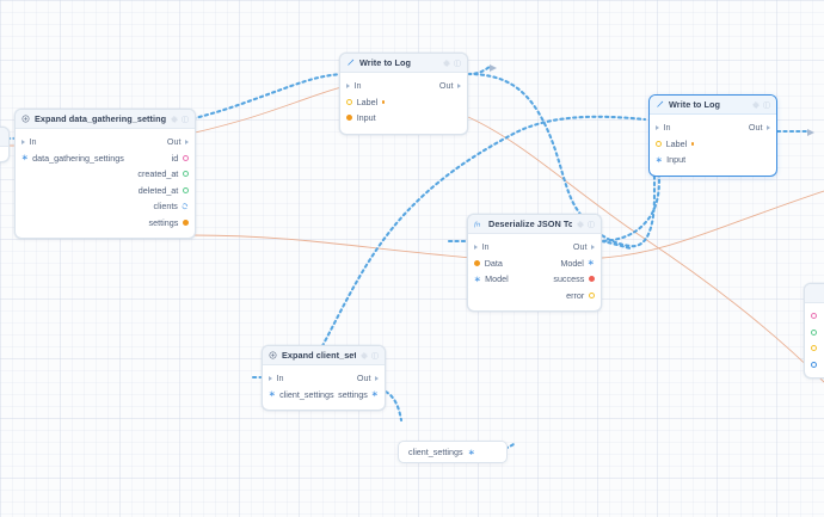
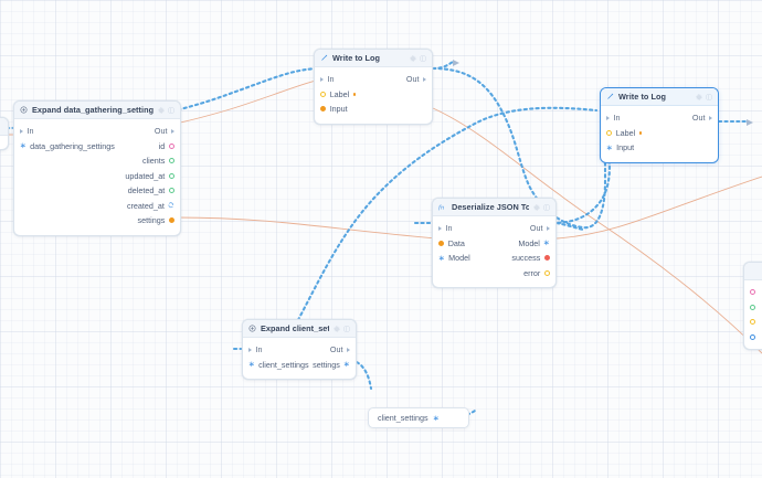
  Expand data_gathering_setting
  In
  Out
  data_gathering_settings
  id
- created_at
+ clients
+ updated_at
  deleted_at
- clients
+ created_at
  settings
  Write to Log
  In
  Out
  Label
  Input
  Write to Log
  In
  Out
  Label
  Input
  Deserialize JSON To
  In
  Out
  Data
  Model
  Model
  success
  error
  Expand client_set
  In
  Out
  client_settings
  settings
  client_settings
